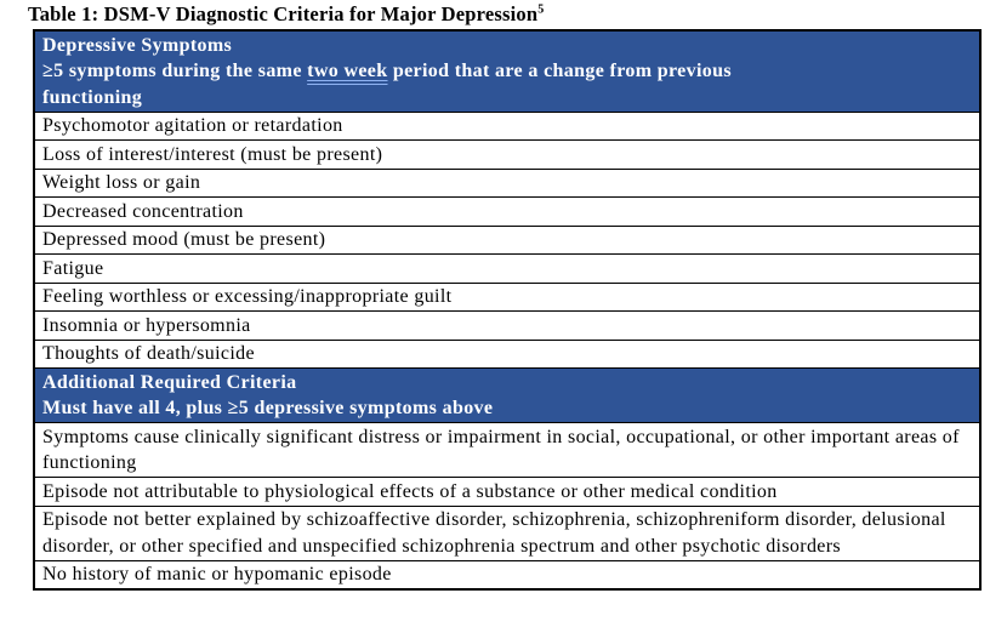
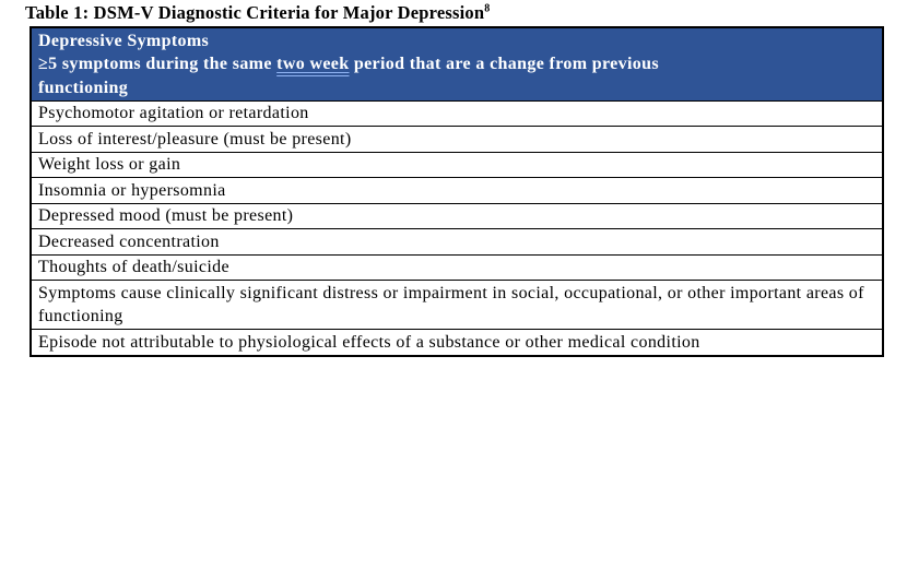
- Table 1: DSM-V Diagnostic Criteria for Major Depression5
+ Table 1: DSM-V Diagnostic Criteria for Major Depression8
  Depressive Symptoms
  ≥5 symptoms during the same two week period that are a change from previous
  functioning
  Psychomotor agitation or retardation
- Loss of interest/interest (must be present)
+ Loss of interest/pleasure (must be present)
  Weight loss or gain
- Decreased concentration
+ Insomnia or hypersomnia
  Depressed mood (must be present)
- Fatigue
- Feeling worthless or excessing/inappropriate guilt
- Insomnia or hypersomnia
+ Decreased concentration
  Thoughts of death/suicide
- Additional Required Criteria
- Must have all 4, plus ≥5 depressive symptoms above
  Symptoms cause clinically significant distress or impairment in social, occupational, or other important areas of functioning
  Episode not attributable to physiological effects of a substance or other medical condition
- Episode not better explained by schizoaffective disorder, schizophrenia, schizophreniform disorder, delusional disorder, or other specified and unspecified schizophrenia spectrum and other psychotic disorders
- No history of manic or hypomanic episode
